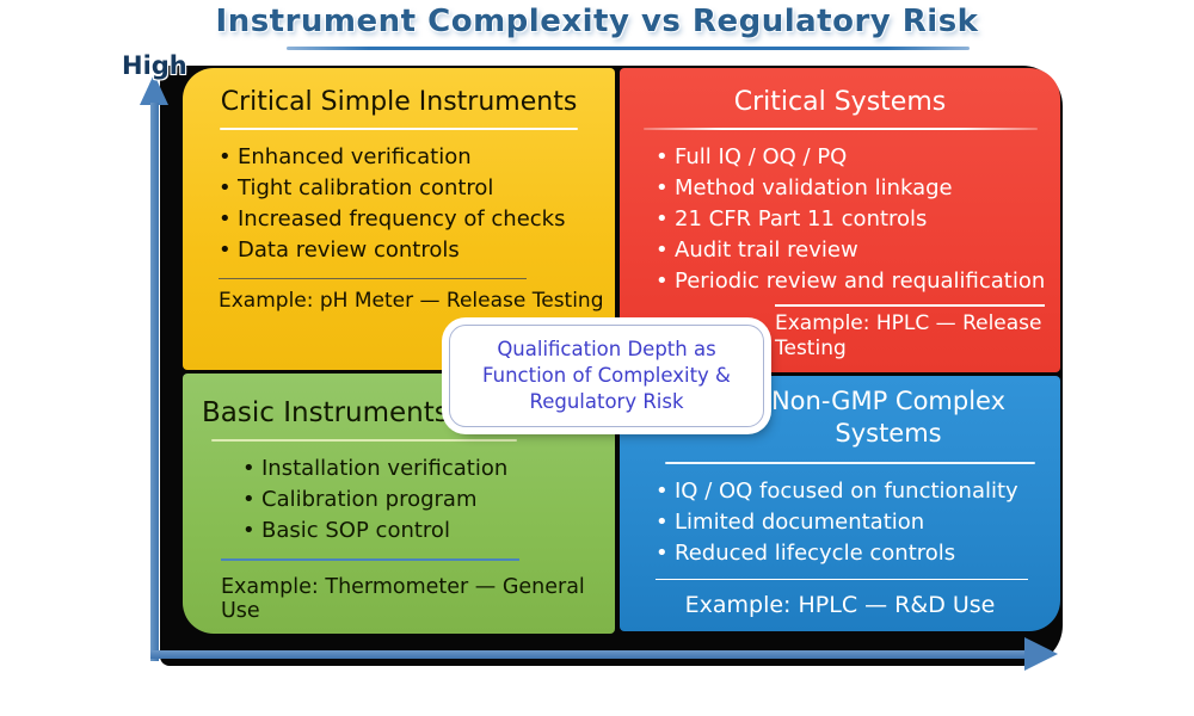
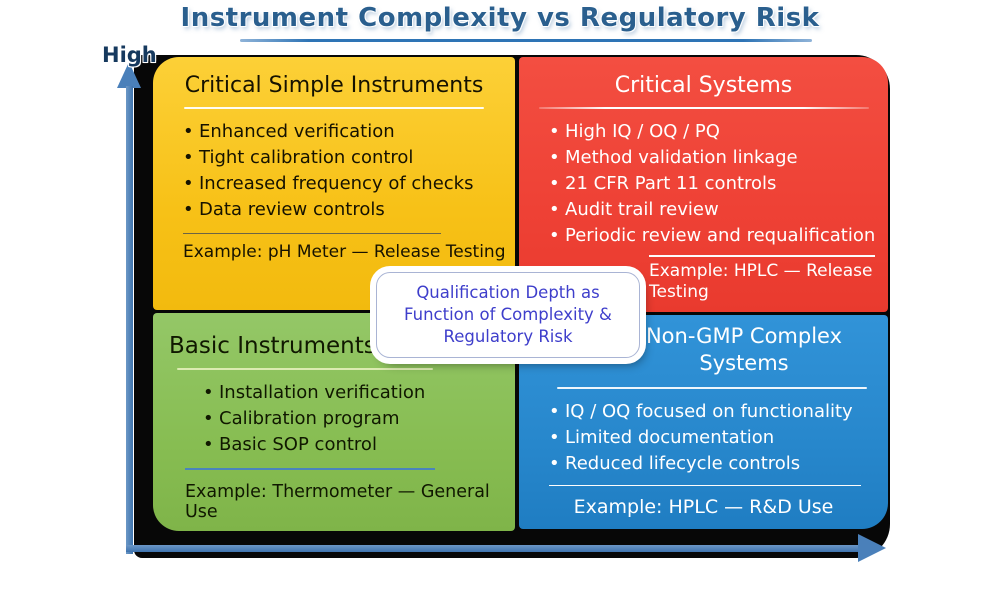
  Instrument Complexity vs Regulatory Risk
  High
  Critical Simple Instruments
  Enhanced verification
  Tight calibration control
  Increased frequency of checks
  Data review controls
  Example: pH Meter — Release Testing
  Critical Systems
- Full IQ / OQ / PQ
+ High IQ / OQ / PQ
  Method validation linkage
  21 CFR Part 11 controls
  Audit trail review
  Periodic review and requalification
  Example: HPLC — Release Testing
  Basic Instruments
  Installation verification
  Calibration program
  Basic SOP control
  Example: Thermometer — General Use
  Non-GMP Complex Systems
  IQ / OQ focused on functionality
  Limited documentation
  Reduced lifecycle controls
  Example: HPLC — R&D Use
  Qualification Depth as
  Function of Complexity &
  Regulatory Risk
